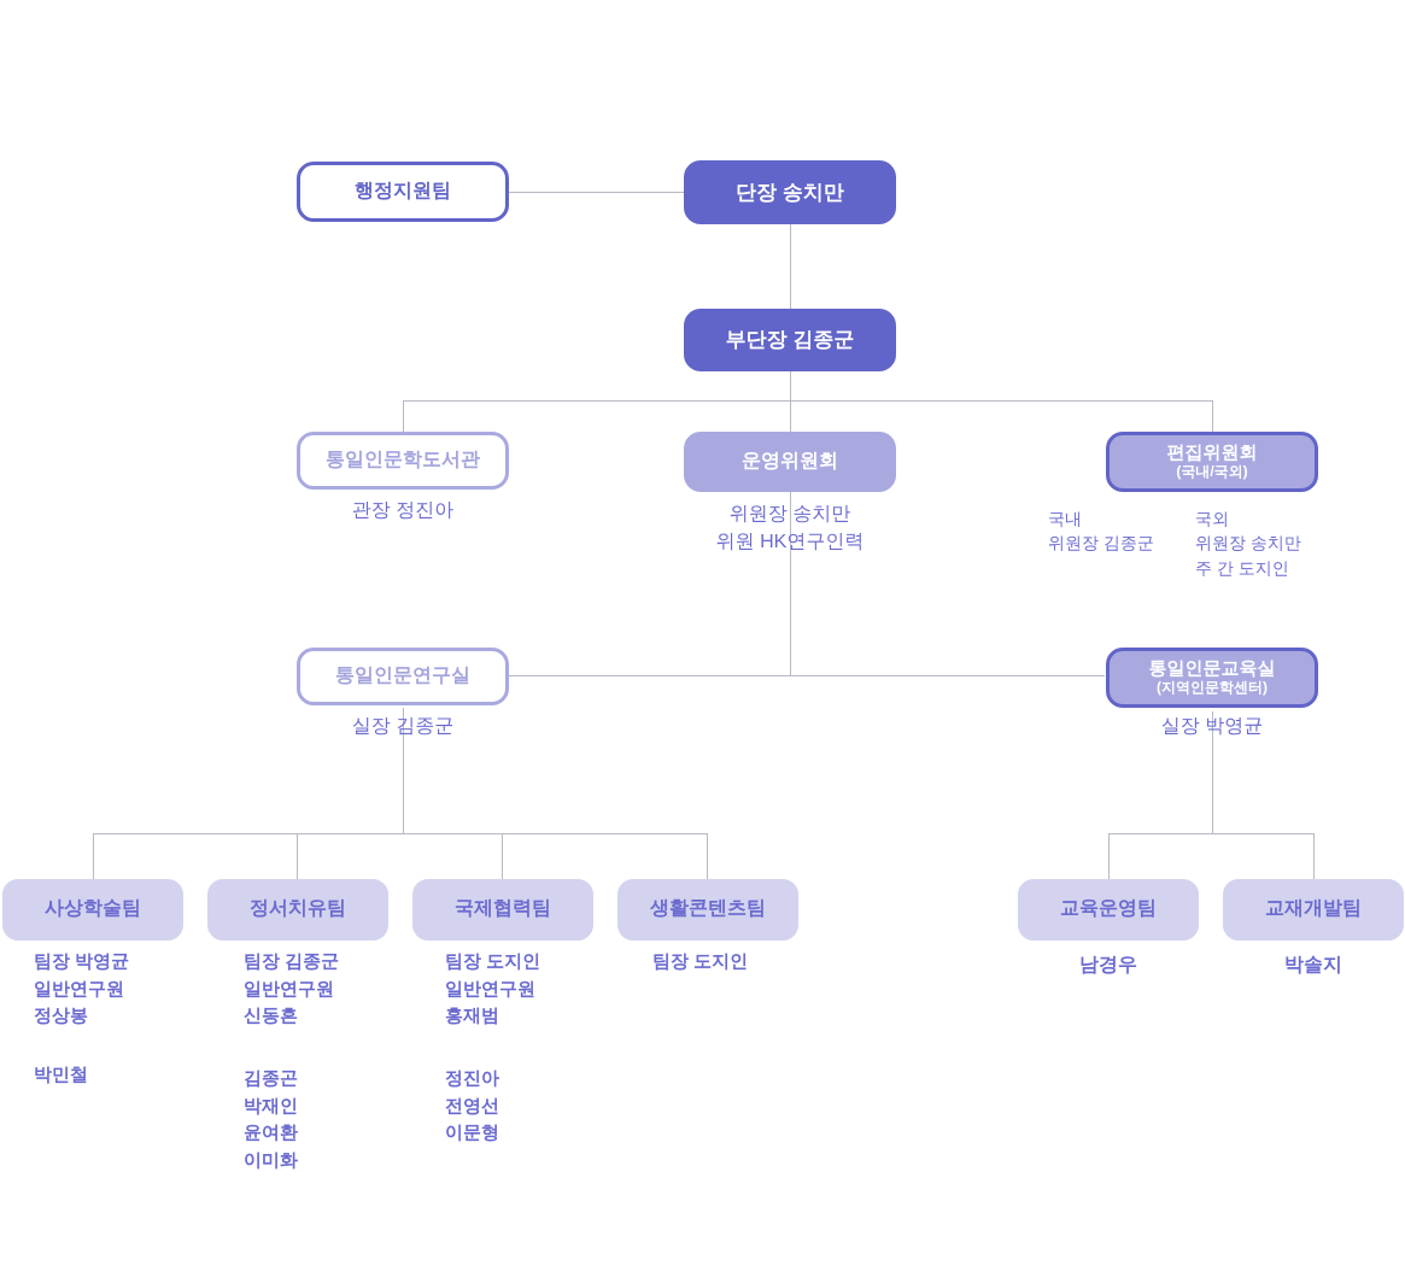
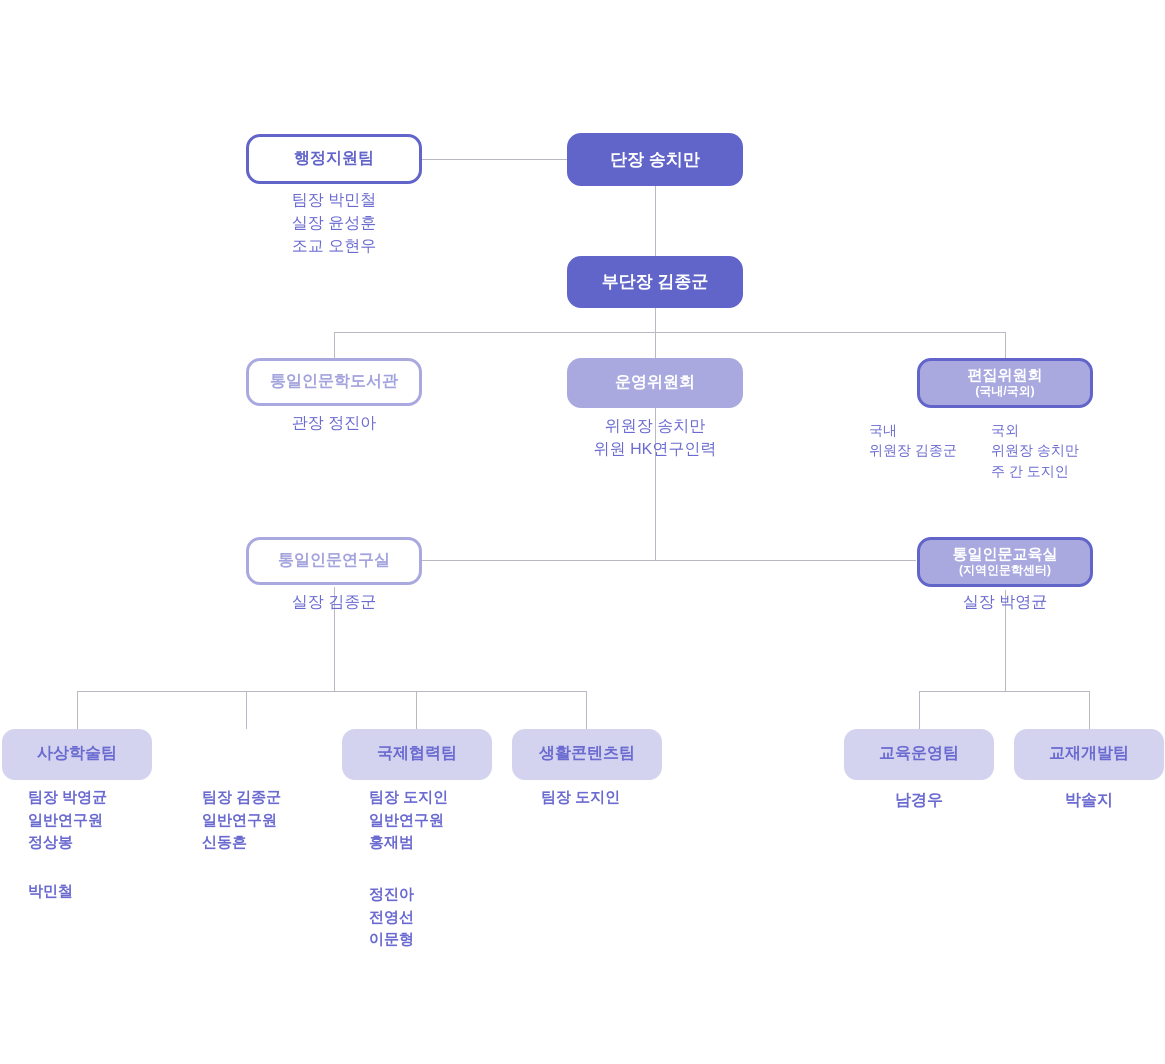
  단장 송치만
  부단장 김종군
  행정지원팀
+ 팀장 박민철
+ 실장 윤성훈
+ 조교 오현우
  통일인문학도서관
  관장 정진아
  운영위원회
  위원장 송치만
  위원 HK연구인력
  편집위원회
  (국내/국외)
  국내
  위원장 김종군
  국외
  위원장 송치만
  주 간 도지인
  통일인문연구실
  실장 김종군
  통일인문교육실
  (지역인문학센터)
  실장 박영균
  사상학술팀
  팀장 박영균
  일반연구원
  정상봉
  박민철
- 정서치유팀
  팀장 김종군
  일반연구원
  신동흔
- 김종곤
- 박재인
- 윤여환
- 이미화
  국제협력팀
  팀장 도지인
  일반연구원
  홍재범
  정진아
  전영선
  이문형
  생활콘텐츠팀
  팀장 도지인
  교육운영팀
  남경우
  교재개발팀
  박솔지
